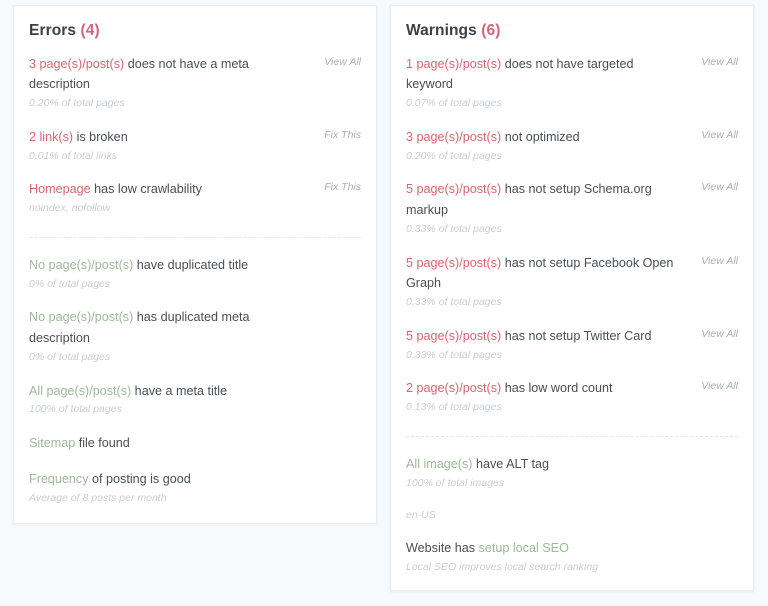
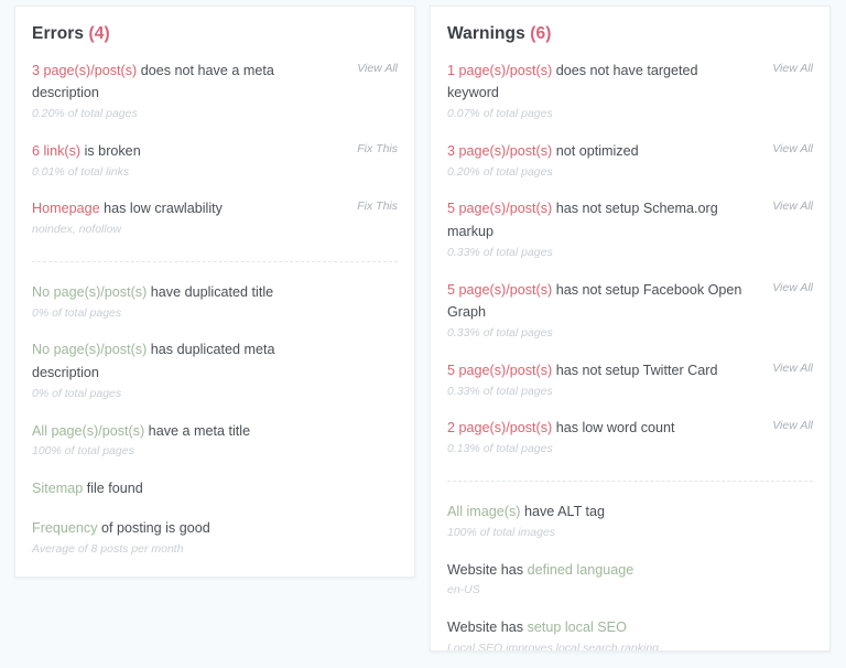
  Errors (4)
  3 page(s)/post(s) does not have a meta description
  0.20% of total pages
  View All
- 2 link(s) is broken
+ 6 link(s) is broken
  0.01% of total links
  Fix This
  Homepage has low crawlability
  noindex, nofollow
  Fix This
  No page(s)/post(s) have duplicated title
  0% of total pages
  No page(s)/post(s) has duplicated meta description
  0% of total pages
  All page(s)/post(s) have a meta title
  100% of total pages
  Sitemap file found
  Frequency of posting is good
  Average of 8 posts per month
  Warnings (6)
  1 page(s)/post(s) does not have targeted keyword
  0.07% of total pages
  View All
  3 page(s)/post(s) not optimized
  0.20% of total pages
  View All
  5 page(s)/post(s) has not setup Schema.org markup
  0.33% of total pages
  View All
  5 page(s)/post(s) has not setup Facebook Open Graph
  0.33% of total pages
  View All
  5 page(s)/post(s) has not setup Twitter Card
  0.33% of total pages
  View All
  2 page(s)/post(s) has low word count
  0.13% of total pages
  View All
  All image(s) have ALT tag
  100% of total images
+ Website has defined language
  en-US
  Website has setup local SEO
  Local SEO improves local search ranking
